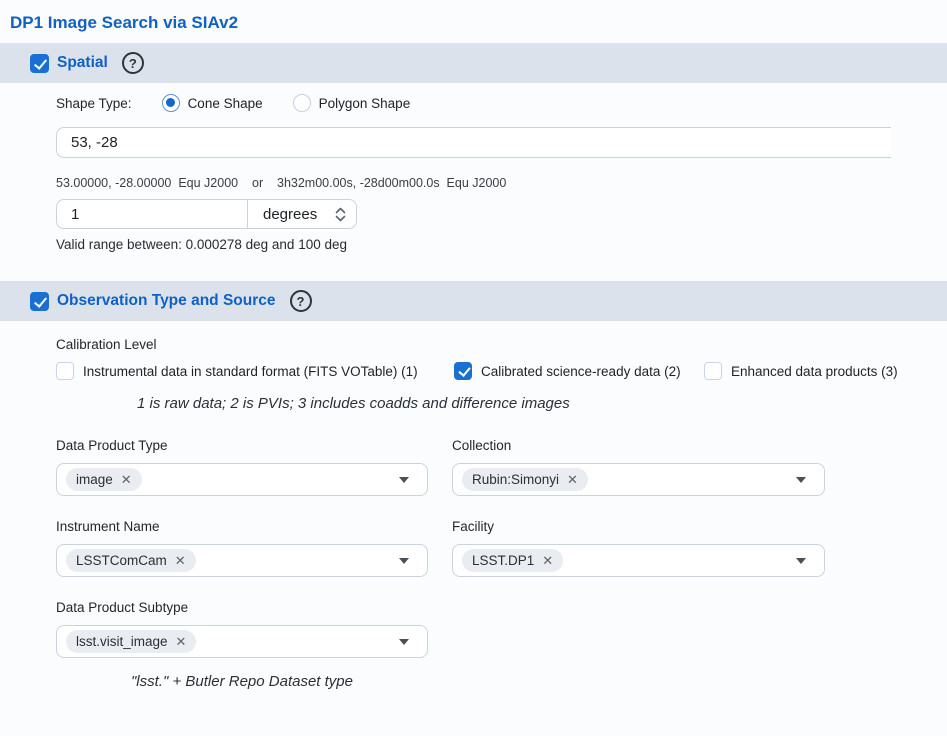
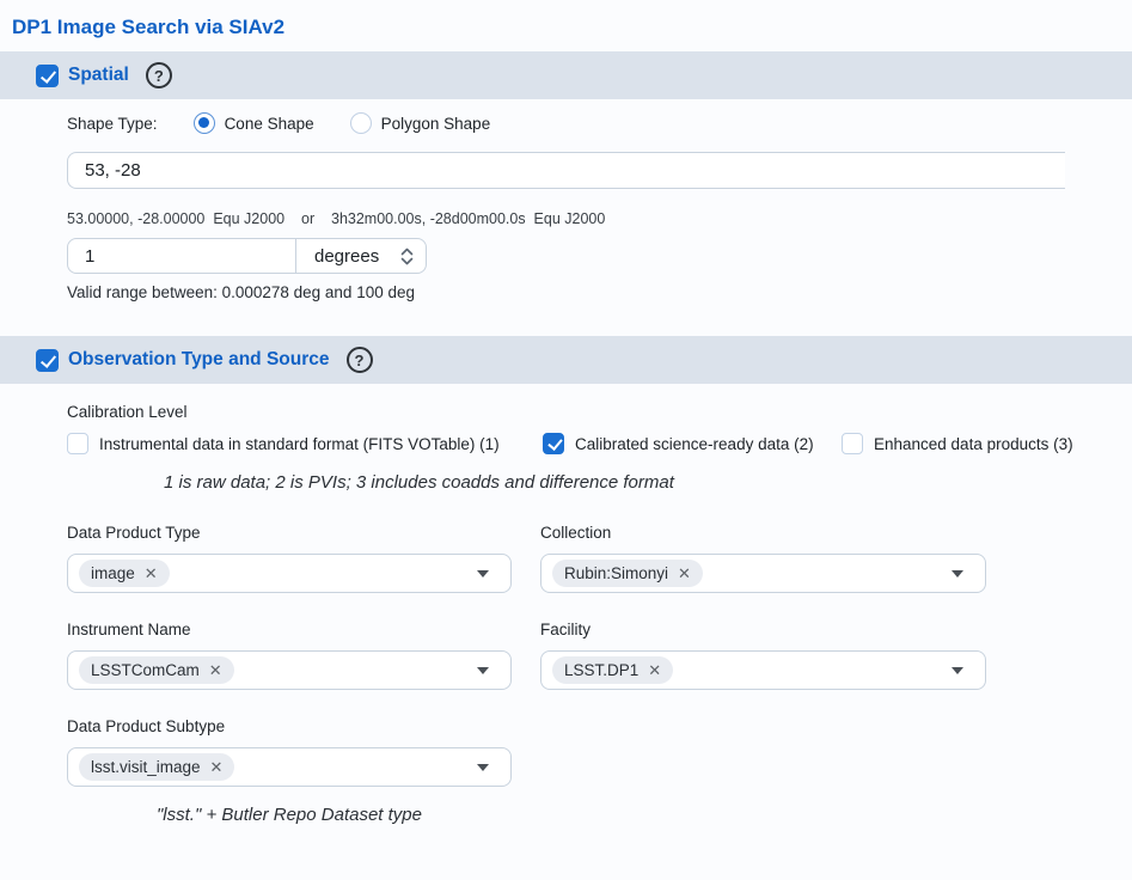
  DP1 Image Search via SIAv2
  Spatial
  ?
  Shape Type:
  Cone Shape
  Polygon Shape
  53, -28
  53.00000, -28.00000 Equ J2000 or 3h32m00.00s, -28d00m00.0s Equ J2000
  1
  degrees
  Valid range between: 0.000278 deg and 100 deg
  Observation Type and Source
  ?
  Calibration Level
  Instrumental data in standard format (FITS VOTable) (1)
  Calibrated science-ready data (2)
  Enhanced data products (3)
- 1 is raw data; 2 is PVIs; 3 includes coadds and difference images
+ 1 is raw data; 2 is PVIs; 3 includes coadds and difference format
  Data Product Type
  image
  ✕
  Collection
  Rubin:Simonyi
  ✕
  Instrument Name
  LSSTComCam
  ✕
  Facility
  LSST.DP1
  ✕
  Data Product Subtype
  lsst.visit_image
  ✕
  "lsst." + Butler Repo Dataset type
